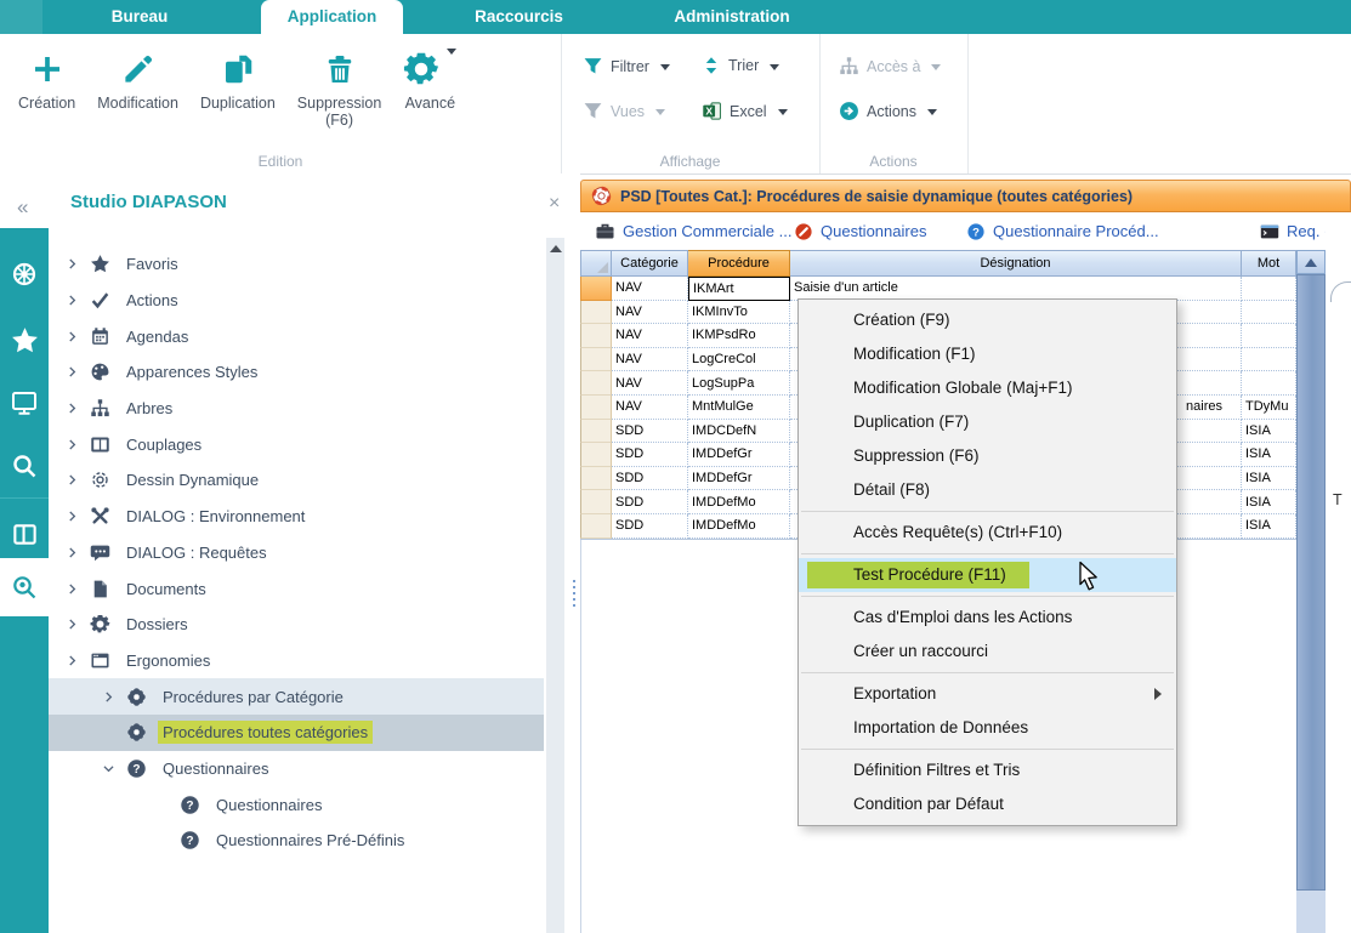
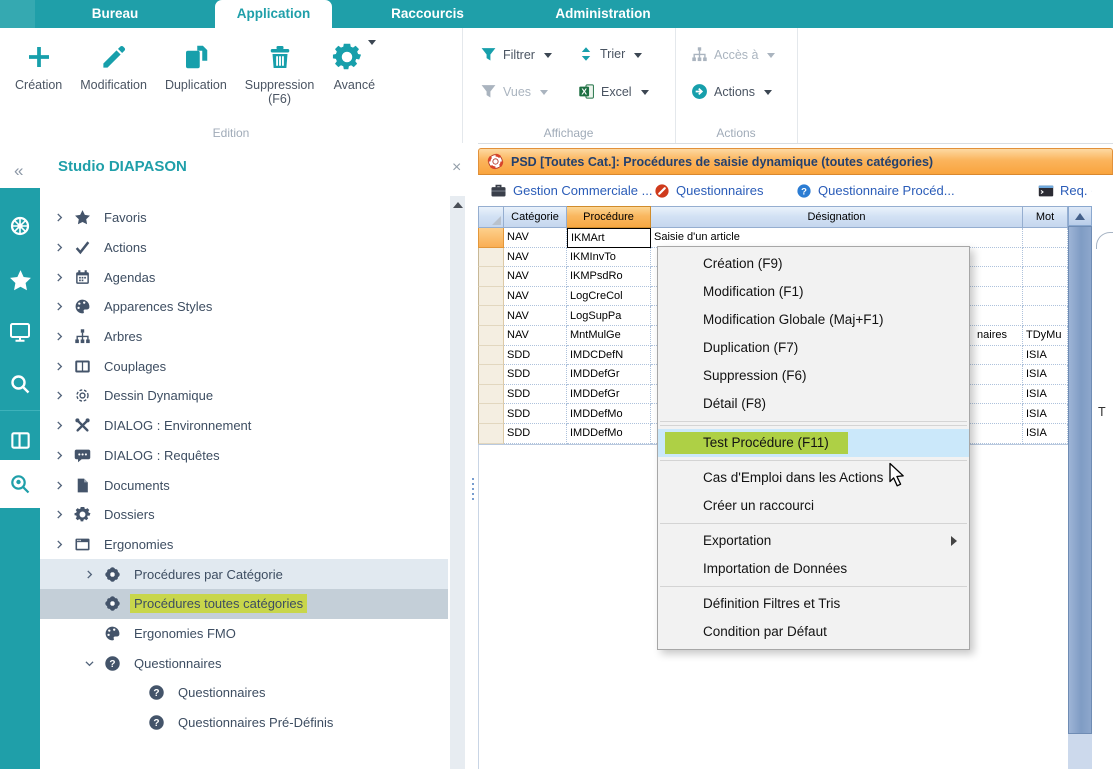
  Bureau
  Application
  Raccourcis
  Administration
  Création
  Modification
  Duplication
  Suppression
  (F6)
  Avancé
  Edition
  Filtrer
  Trier
  Vues
  X
  Excel
  Affichage
  Accès à
  Actions
  Actions
  «
  Studio DIAPASON
  ×
  Favoris
  Actions
  Agendas
  Apparences Styles
  Arbres
  Couplages
  Dessin Dynamique
  DIALOG : Environnement
  DIALOG : Requêtes
  Documents
  Dossiers
  Ergonomies
  Procédures par Catégorie
  Procédures toutes catégories
+ Ergonomies FMO
  ?
  Questionnaires
  ?
  Questionnaires
  ?
  Questionnaires Pré-Définis
  PSD [Toutes Cat.]: Procédures de saisie dynamique (toutes catégories)
  Gestion Commerciale ...
  Questionnaires
  ?
  Questionnaire Procéd...
  Catégorie
  Procédure
  Désignation
  Mot
  NAV
  IKMArt
  Saisie d'un article
  NAV
  IKMInvTo
  NAV
  IKMPsdRo
  NAV
  LogCreCol
  NAV
  LogSupPa
  NAV
  MntMulGe
  naires
  TDyMu
  SDD
  IMDCDefN
  ISIA
  SDD
  IMDDefGr
  ISIA
  SDD
  IMDDefGr
  ISIA
  SDD
  IMDDefMo
  ISIA
  SDD
  IMDDefMo
  ISIA
  T
  Création (F9)
  Modification (F1)
  Modification Globale (Maj+F1)
  Duplication (F7)
  Suppression (F6)
  Détail (F8)
- Accès Requête(s) (Ctrl+F10)
  Test Procédure (F11)
  Cas d'Emploi dans les Actions
  Créer un raccourci
  Exportation
  Importation de Données
  Définition Filtres et Tris
  Condition par Défaut
